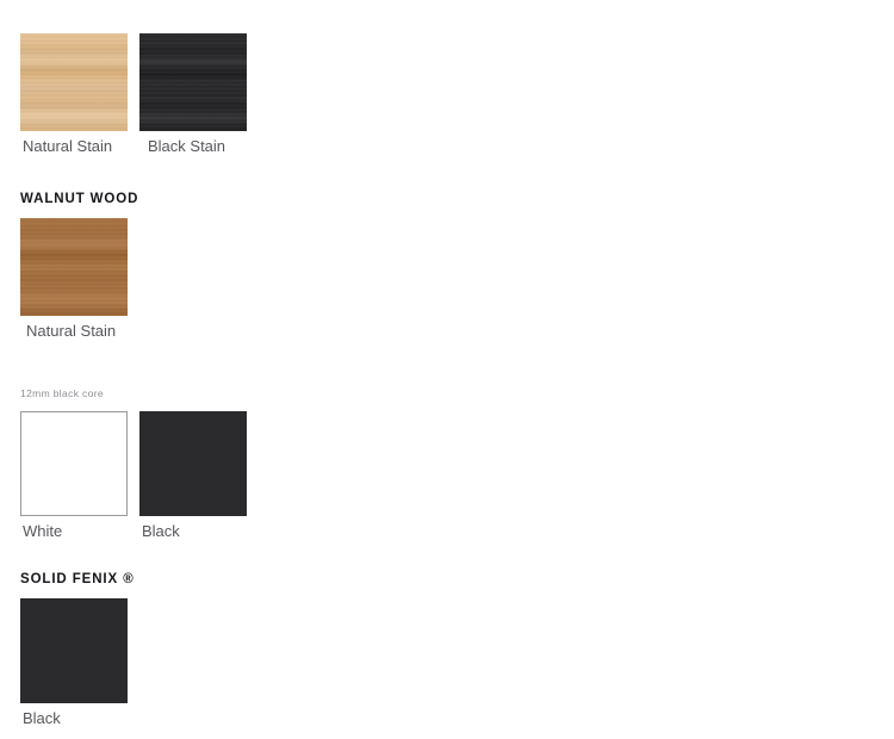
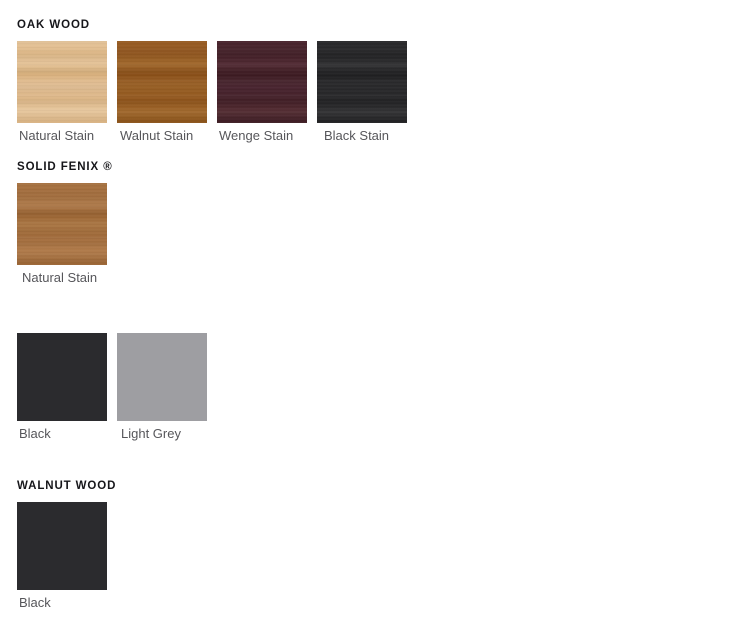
+ OAK WOOD
  Natural Stain
+ Walnut Stain
+ Wenge Stain
  Black Stain
- WALNUT WOOD
+ SOLID FENIX ®
  Natural Stain
- 12mm black core
- White
  Black
+ Light Grey
- SOLID FENIX ®
+ WALNUT WOOD
  Black
